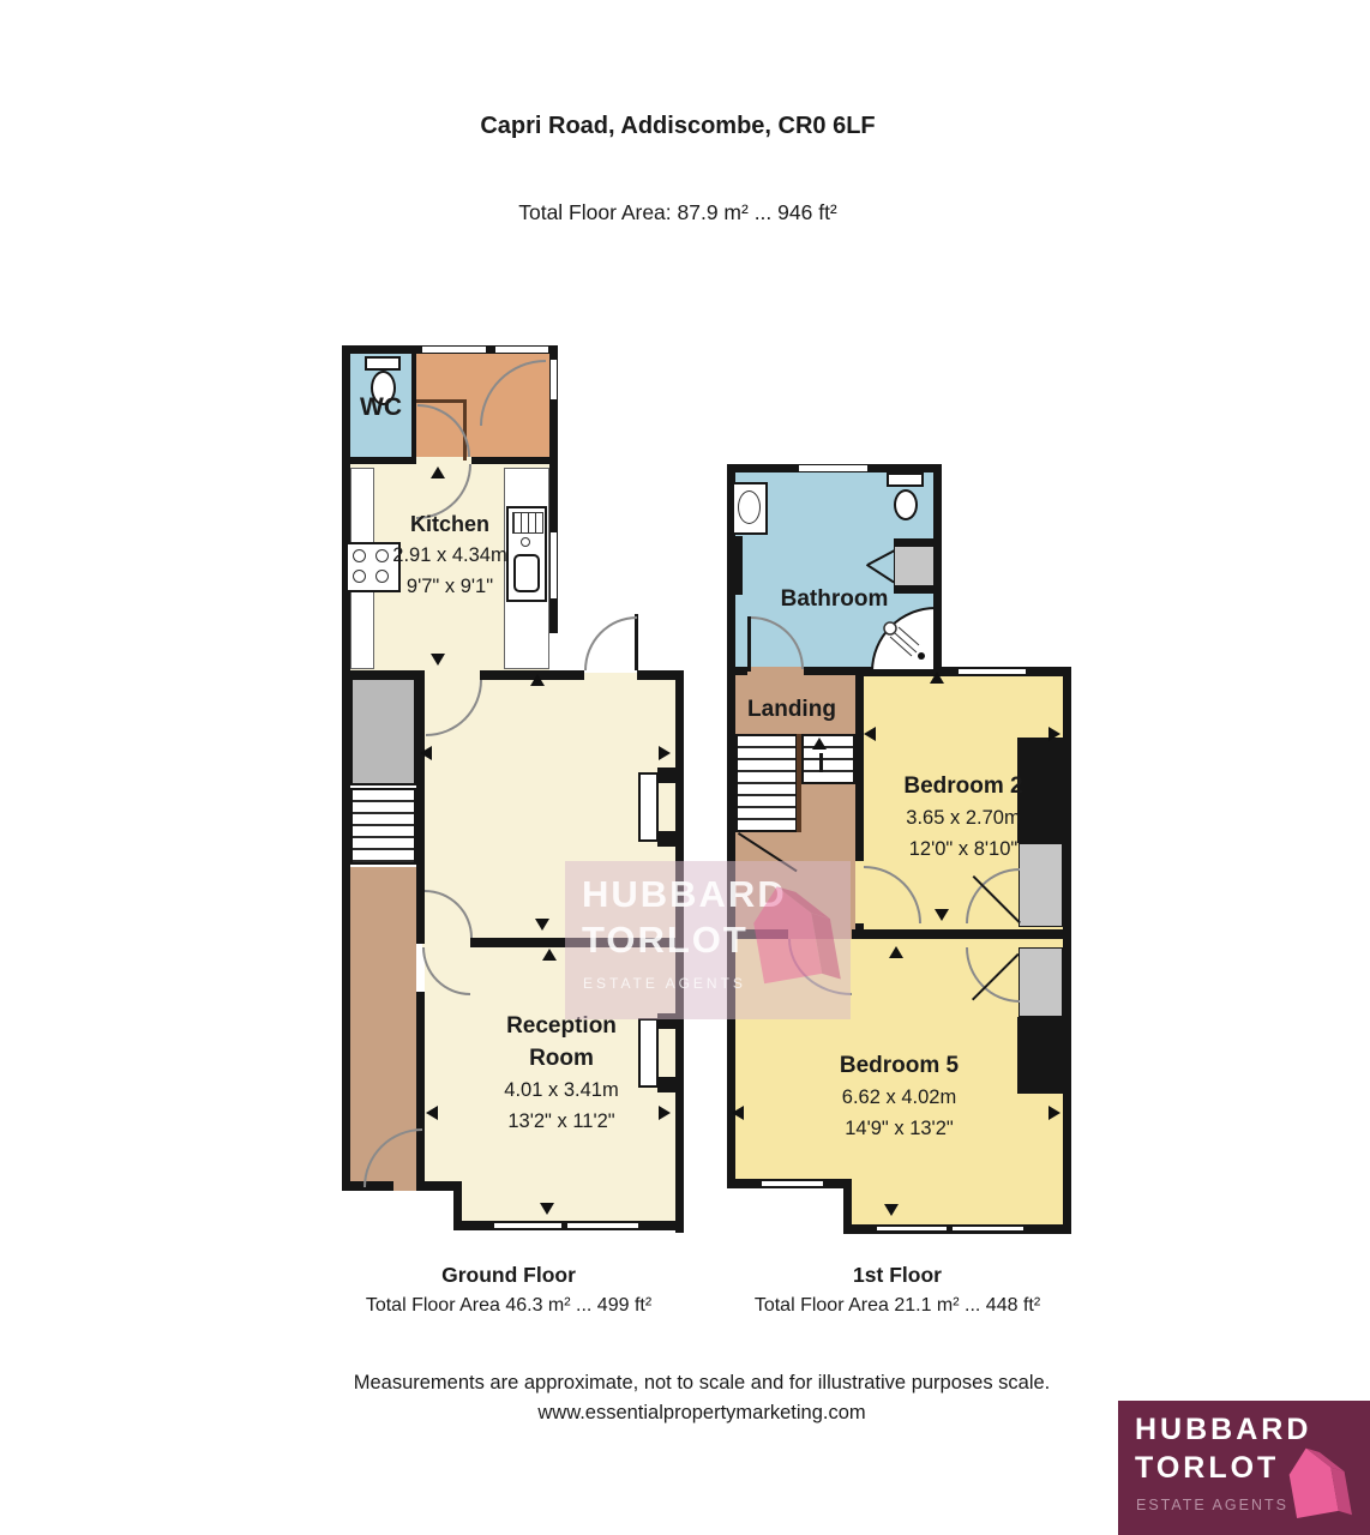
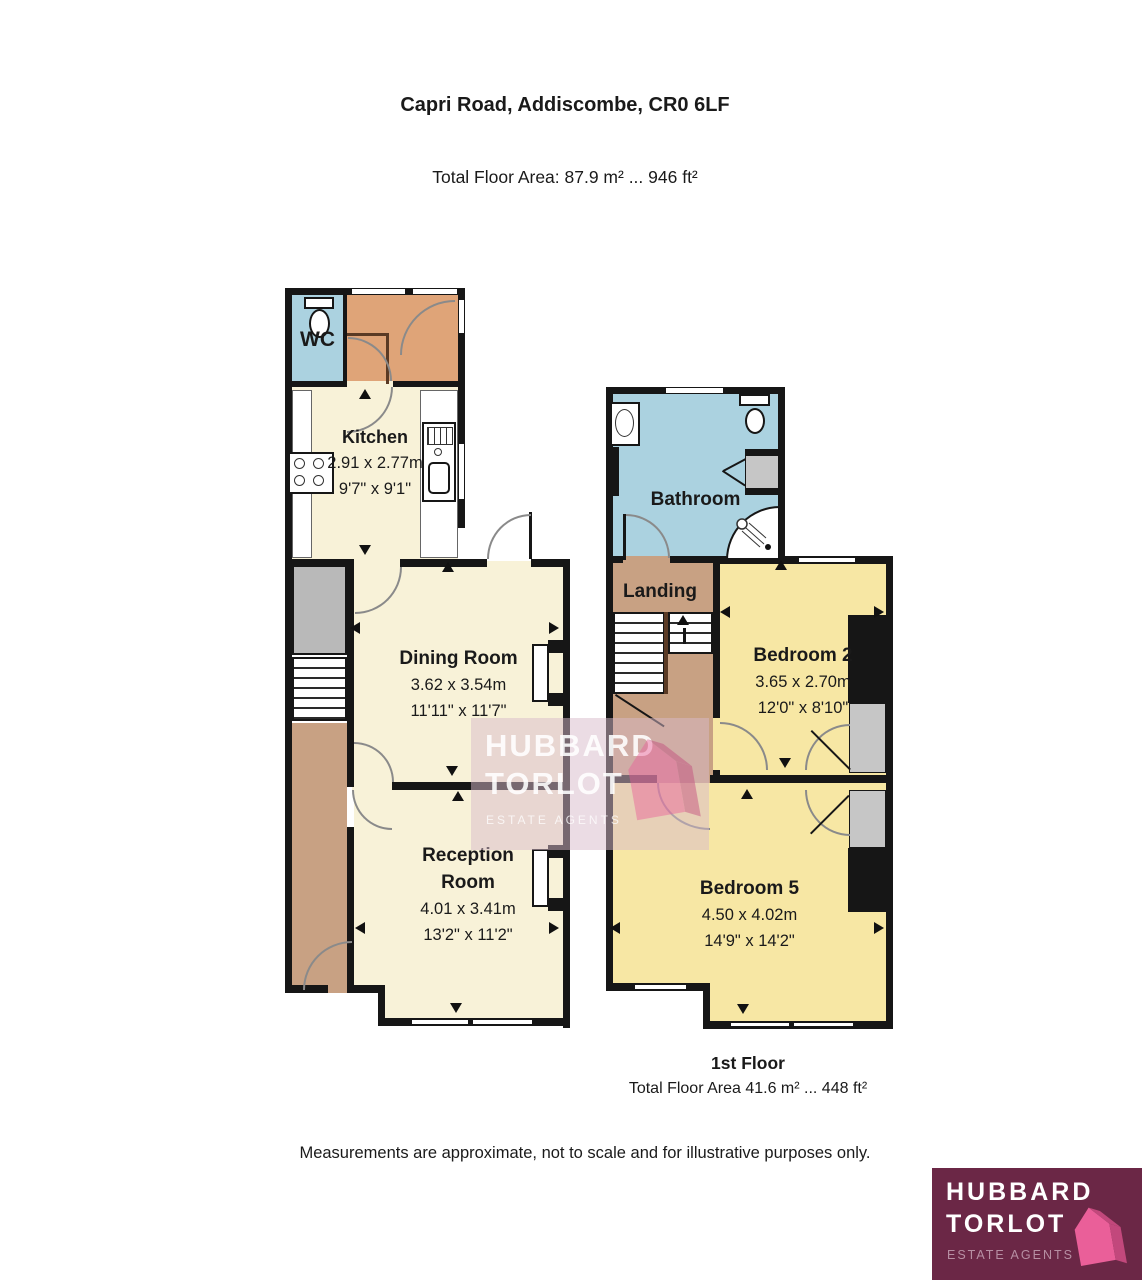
  Capri Road, Addiscombe, CR0 6LF
  Total Floor Area: 87.9 m² ... 946 ft²
  WC
  Kitchen
- 2.91 x 4.34m
+ 2.91 x 2.77m
  9'7" x 9'1"
+ Dining Room
+ 3.62 x 3.54m
+ 11'11" x 11'7"
  Reception Room
  4.01 x 3.41m
  13'2" x 11'2"
  Bathroom
  Landing
  Bedroom 2
  3.65 x 2.70m
  12'0" x 8'10"
  Bedroom 5
- 6.62 x 4.02m
+ 4.50 x 4.02m
- 14'9" x 13'2"
+ 14'9" x 14'2"
  HUBBARD
  TORLOT
  ESTATE AGENTS
- Ground Floor
- Total Floor Area 46.3 m² ... 499 ft²
  1st Floor
- Total Floor Area 21.1 m² ... 448 ft²
+ Total Floor Area 41.6 m² ... 448 ft²
- Measurements are approximate, not to scale and for illustrative purposes scale.
+ Measurements are approximate, not to scale and for illustrative purposes only.
- www.essentialpropertymarketing.com
  HUBBARD
  TORLOT
  ESTATE AGENTS
